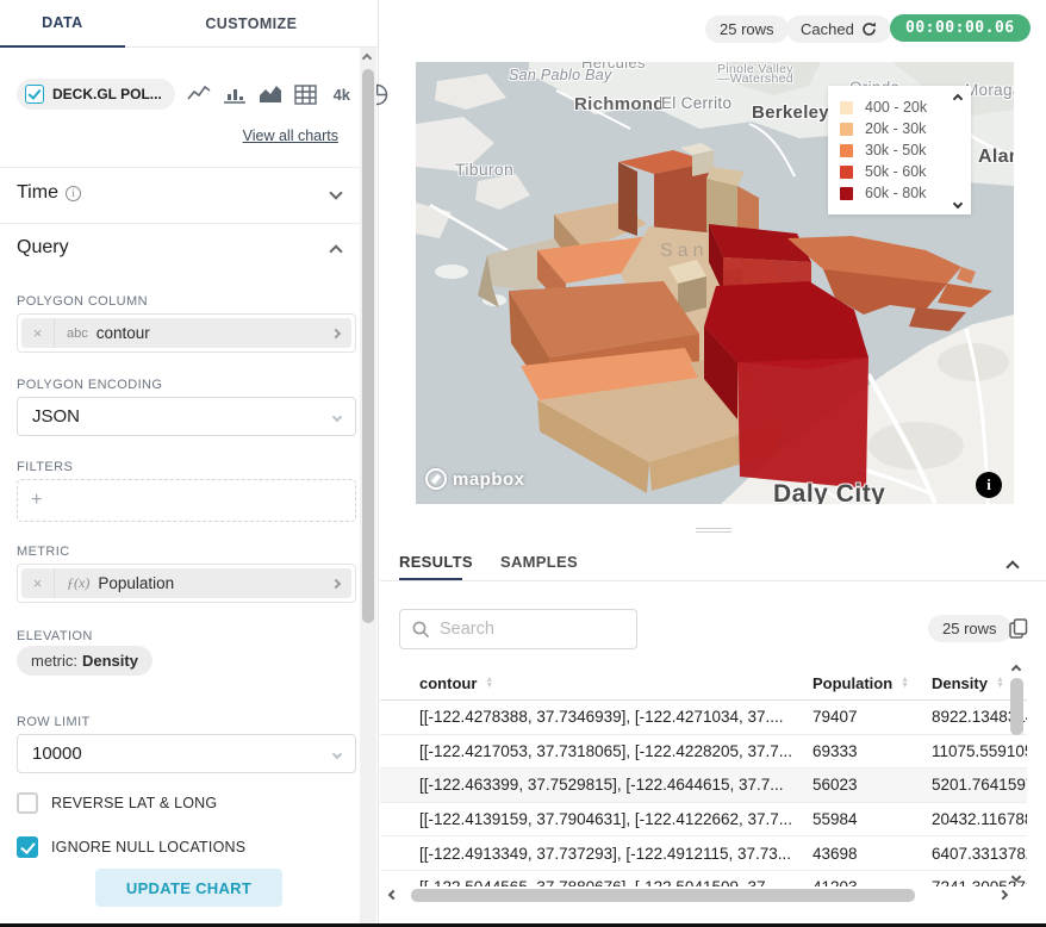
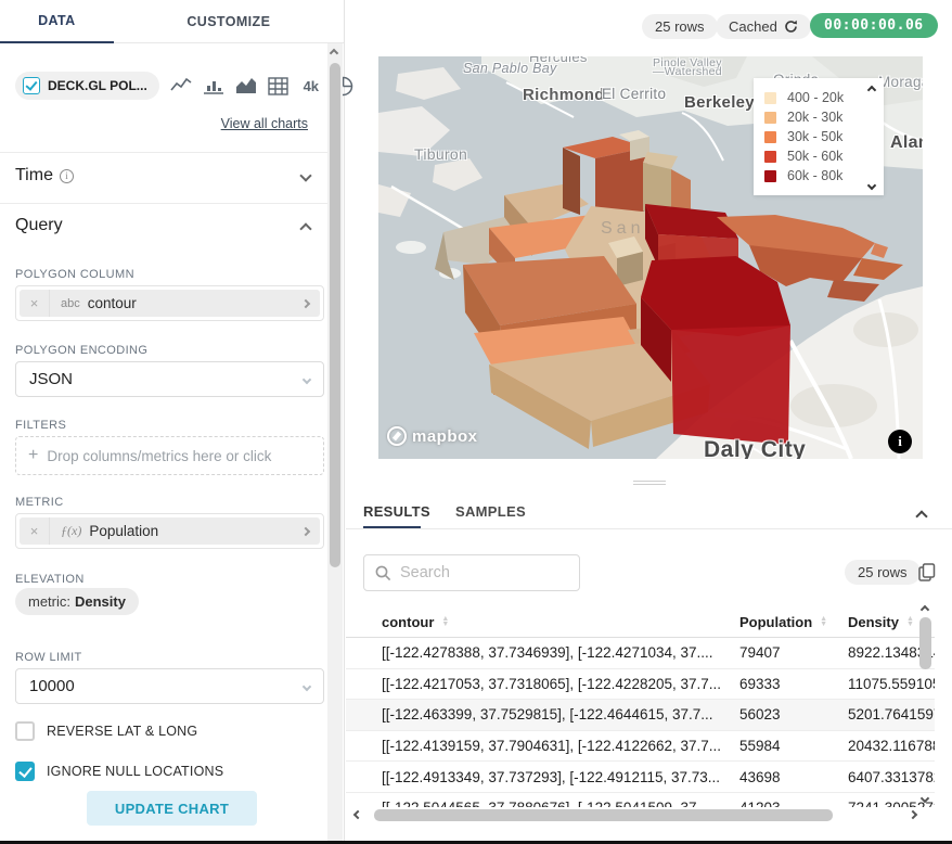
  DATA
  CUSTOMIZE
  DECK.GL POL...
  4k
  View all charts
  Time
  i
  Query
  POLYGON COLUMN
  ×
  abc
  contour
  POLYGON ENCODING
  JSON
  FILTERS
  +
+ Drop columns/metrics here or click
  METRIC
  ×
  ƒ(x)
  Population
  ELEVATION
  metric:
  Density
  ROW LIMIT
  10000
  REVERSE LAT & LONG
  IGNORE NULL LOCATIONS
  UPDATE CHART
  25 rows
  Cached
  00:00:00.06
  San Pablo Bay
  Hercules
  Pinole Valley
  —Watershed
  Richmond
  El Cerrito
  Berkeley
  Morag
  Tiburon
  Daly City
  400 - 20k
  20k - 30k
  30k - 50k
  50k - 60k
  60k - 80k
  mapbox
  i
  RESULTS
  SAMPLES
  Search
  25 rows
  contour
  Population
  Density
  [[-122.4278388, 37.7346939], [-122.4271034, 37....
  79407
  [[-122.4217053, 37.7318065], [-122.4228205, 37.7...
  69333
  11075.55910
  [[-122.463399, 37.7529815], [-122.4644615, 37.7...
  56023
  5201.764159
  [[-122.4139159, 37.7904631], [-122.4122662, 37.7...
  55984
  20432.11678
  [[-122.4913349, 37.737293], [-122.4912115, 37.73...
  43698
  6407.331378
